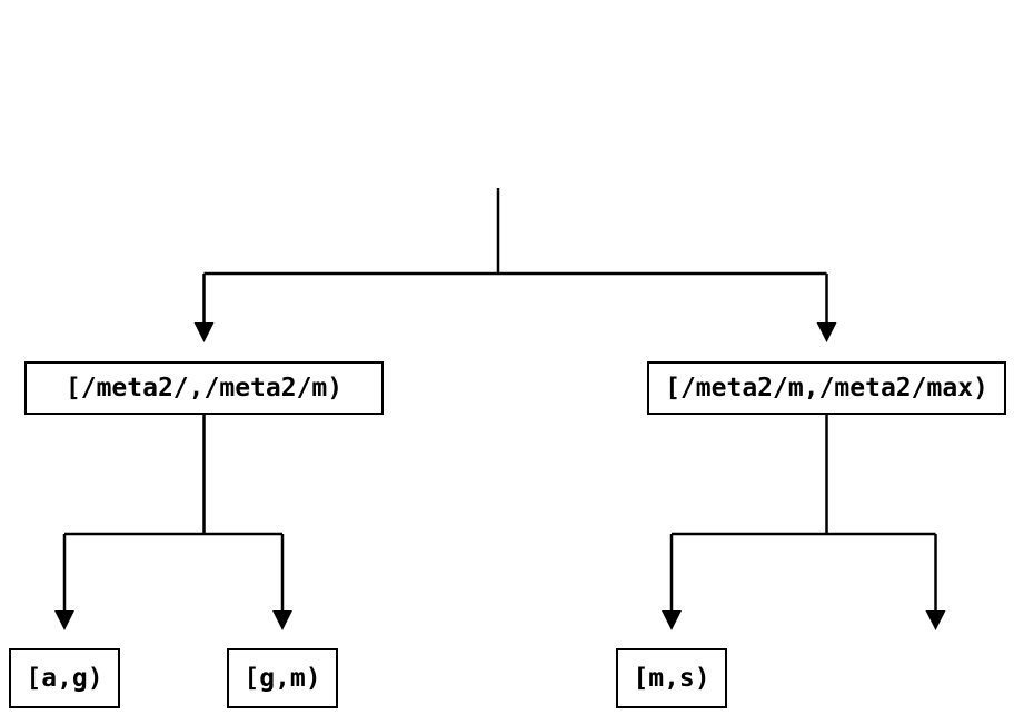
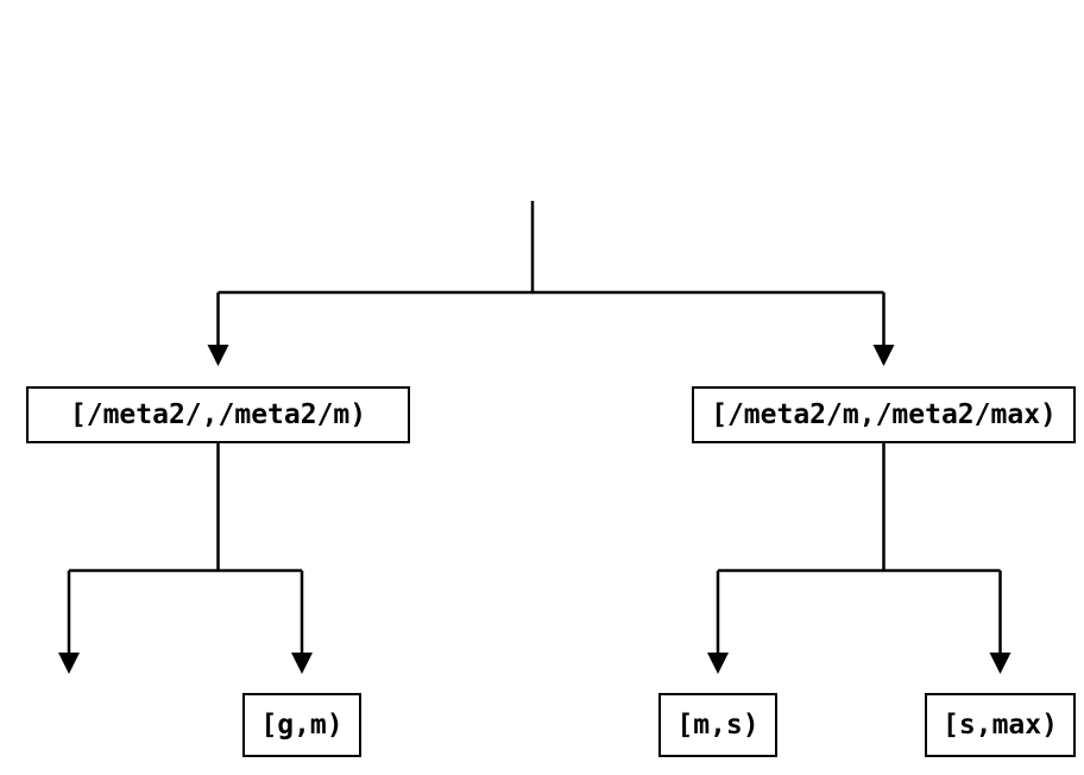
  [/meta2/,/meta2/m)
  [/meta2/m,/meta2/max)
- [a,g)
  [g,m)
  [m,s)
+ [s,max)
